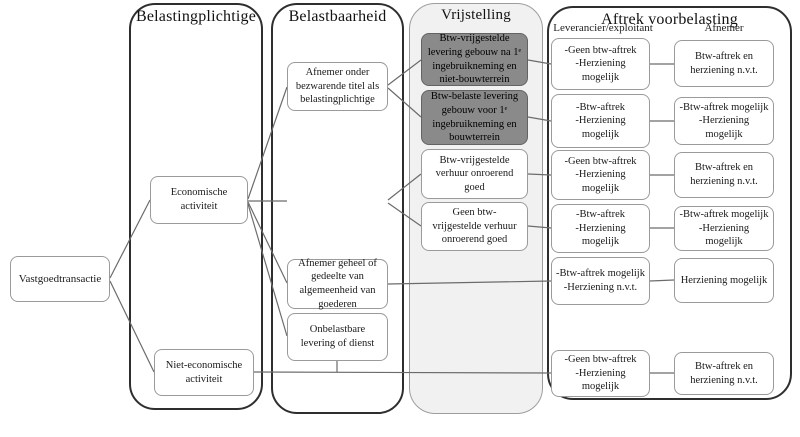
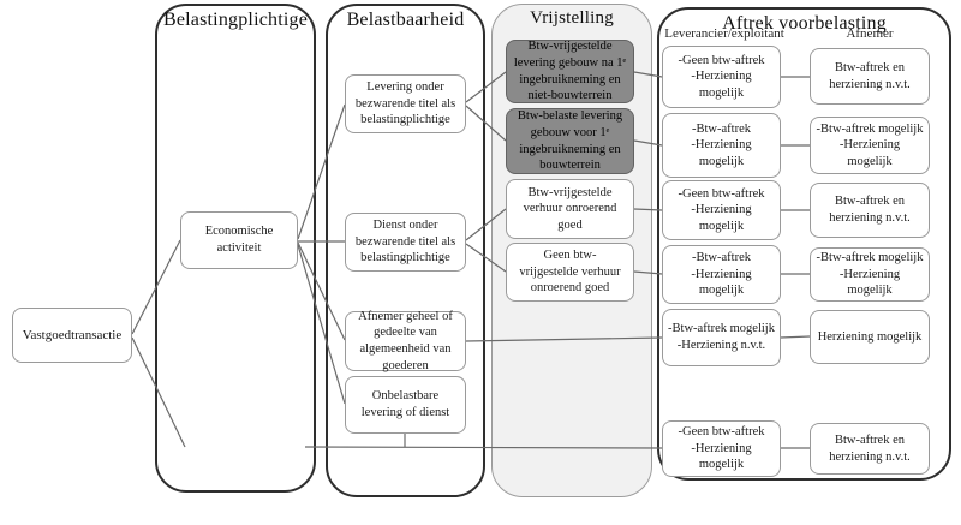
  Belastingplichtige
  Belastbaarheid
  Vrijstelling
  Aftrek voorbelasting
  Leverancier/exploitant
  Afnemer
  Vastgoedtransactie
  Economische activiteit
- Niet-economische activiteit
- Afnemer onder bezwarende titel als belastingplichtige
+ Levering onder bezwarende titel als belastingplichtige
+ Dienst onder bezwarende titel als belastingplichtige
  Afnemer geheel of gedeelte van algemeenheid van goederen
  Onbelastbare levering of dienst
  Btw-vrijgestelde levering gebouw na 1ᵉ ingebruikneming en niet-bouwterrein
  Btw-belaste levering gebouw voor 1ᵉ ingebruikneming en bouwterrein
  Btw-vrijgestelde verhuur onroerend goed
  Geen btw-
  vrijgestelde verhuur onroerend goed
  -Geen btw-aftrek
  -Herziening mogelijk
  -Btw-aftrek
  -Herziening mogelijk
  -Geen btw-aftrek
  -Herziening mogelijk
  -Btw-aftrek
  -Herziening mogelijk
  -Btw-aftrek mogelijk
  -Herziening n.v.t.
  -Geen btw-aftrek
  -Herziening mogelijk
  Btw-aftrek en
  herziening n.v.t.
  -Btw-aftrek mogelijk
  -Herziening mogelijk
  Btw-aftrek en
  herziening n.v.t.
  -Btw-aftrek mogelijk
  -Herziening mogelijk
  Herziening mogelijk
  Btw-aftrek en
  herziening n.v.t.
